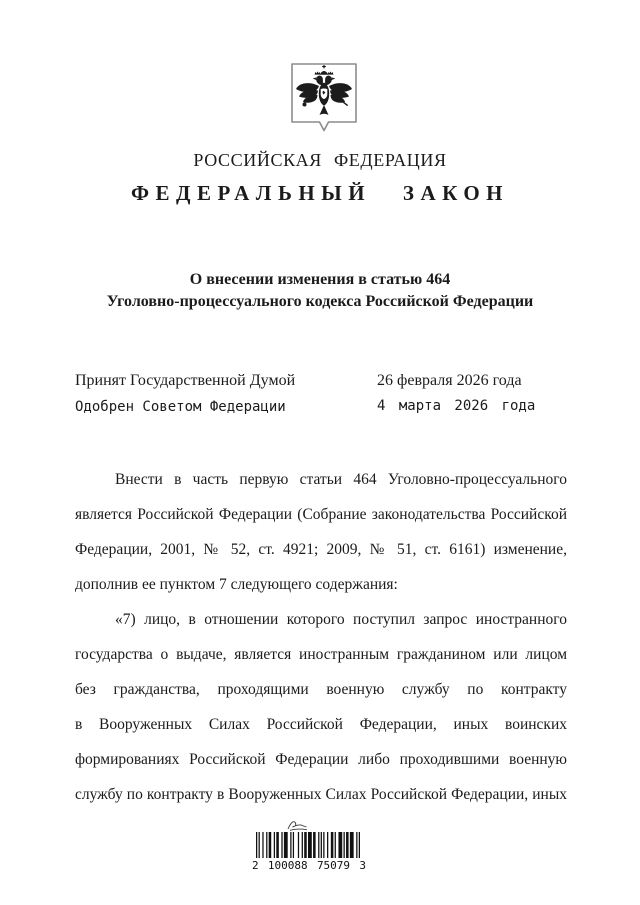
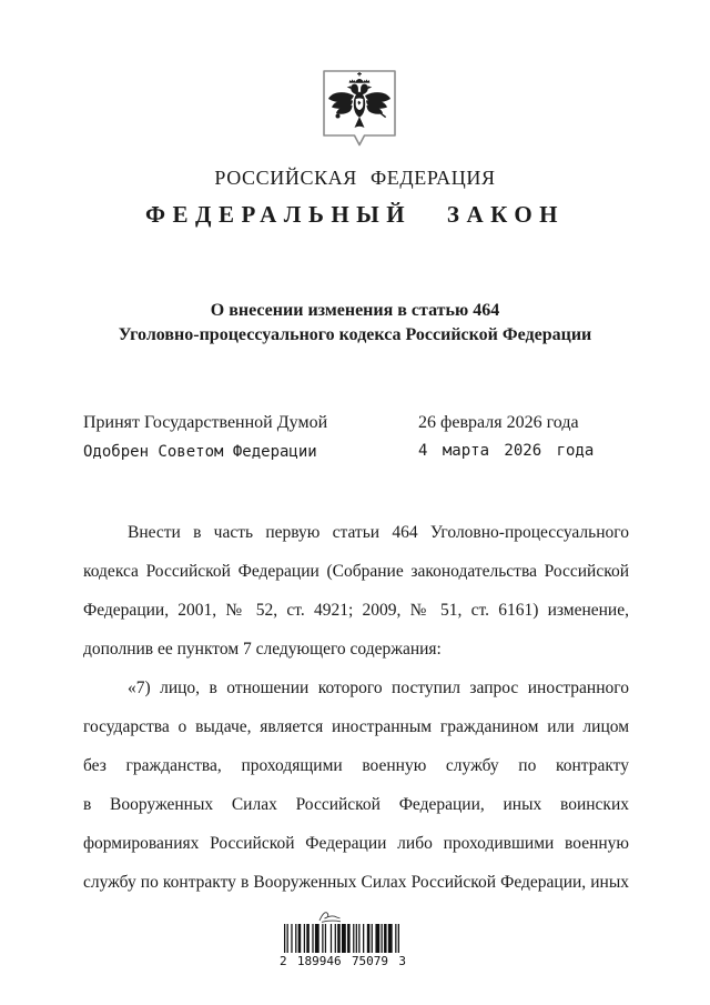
  РОССИЙСКАЯ ФЕДЕРАЦИЯ
  ФЕДЕРАЛЬНЫЙ ЗАКОН
  О внесении изменения в статью 464
  Уголовно-процессуального кодекса Российской Федерации
  Принят Государственной Думой
  26 февраля 2026 года
  Одобрен Советом Федерации
  4 марта 2026 года
  Внести в часть первую статьи 464 Уголовно-процессуального
- является Российской Федерации (Собрание законодательства Российской
+ кодекса Российской Федерации (Собрание законодательства Российской
  Федерации, 2001, № 52, ст. 4921; 2009, № 51, ст. 6161) изменение,
  дополнив ее пунктом 7 следующего содержания:
  «7) лицо, в отношении которого поступил запрос иностранного
  государства о выдаче, является иностранным гражданином или лицом
  без гражданства, проходящими военную службу по контракту
  в Вооруженных Силах Российской Федерации, иных воинских
  формированиях Российской Федерации либо проходившими военную
  службу по контракту в Вооруженных Силах Российской Федерации, иных
  2
- 100088
+ 189946
  75079
  3
